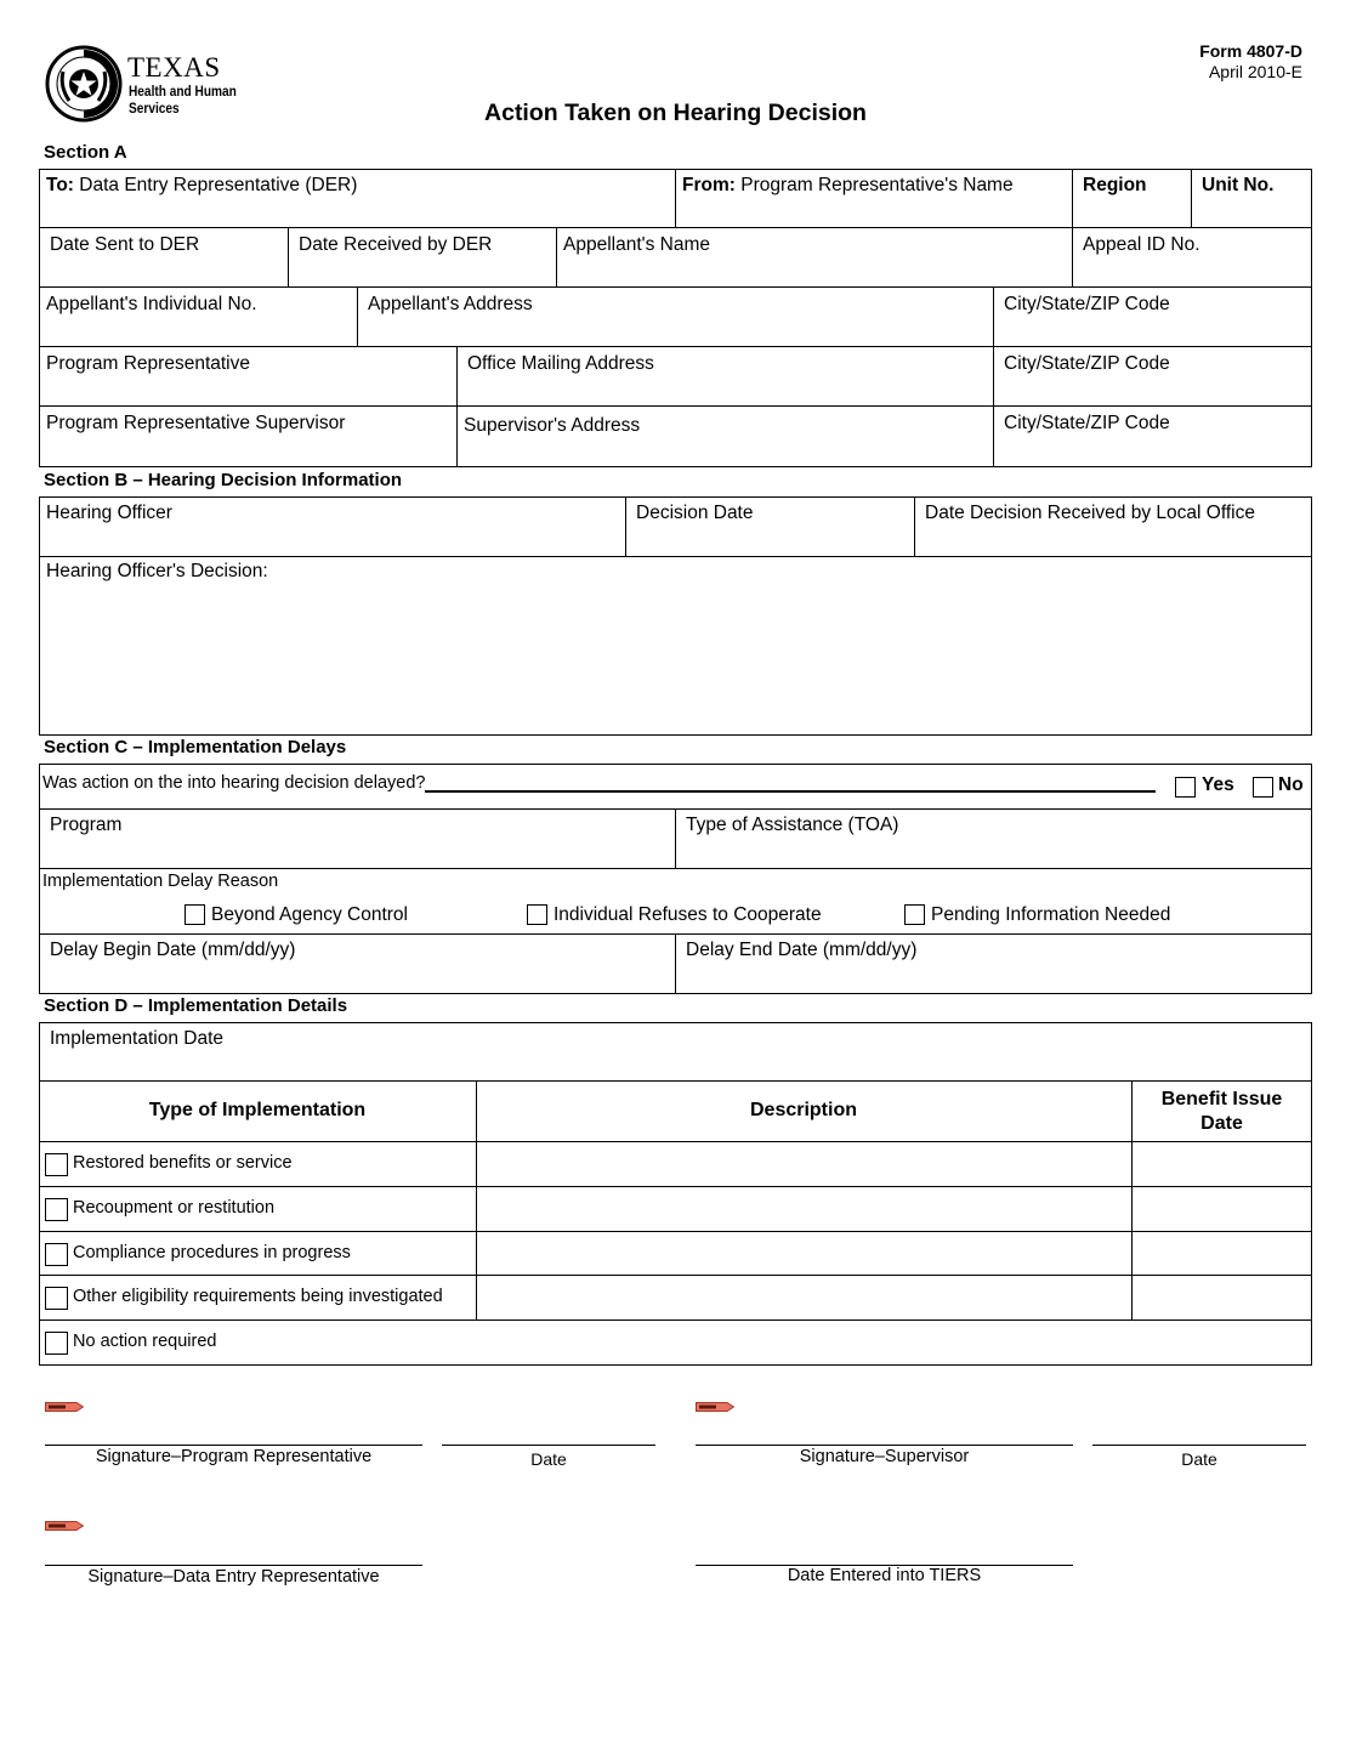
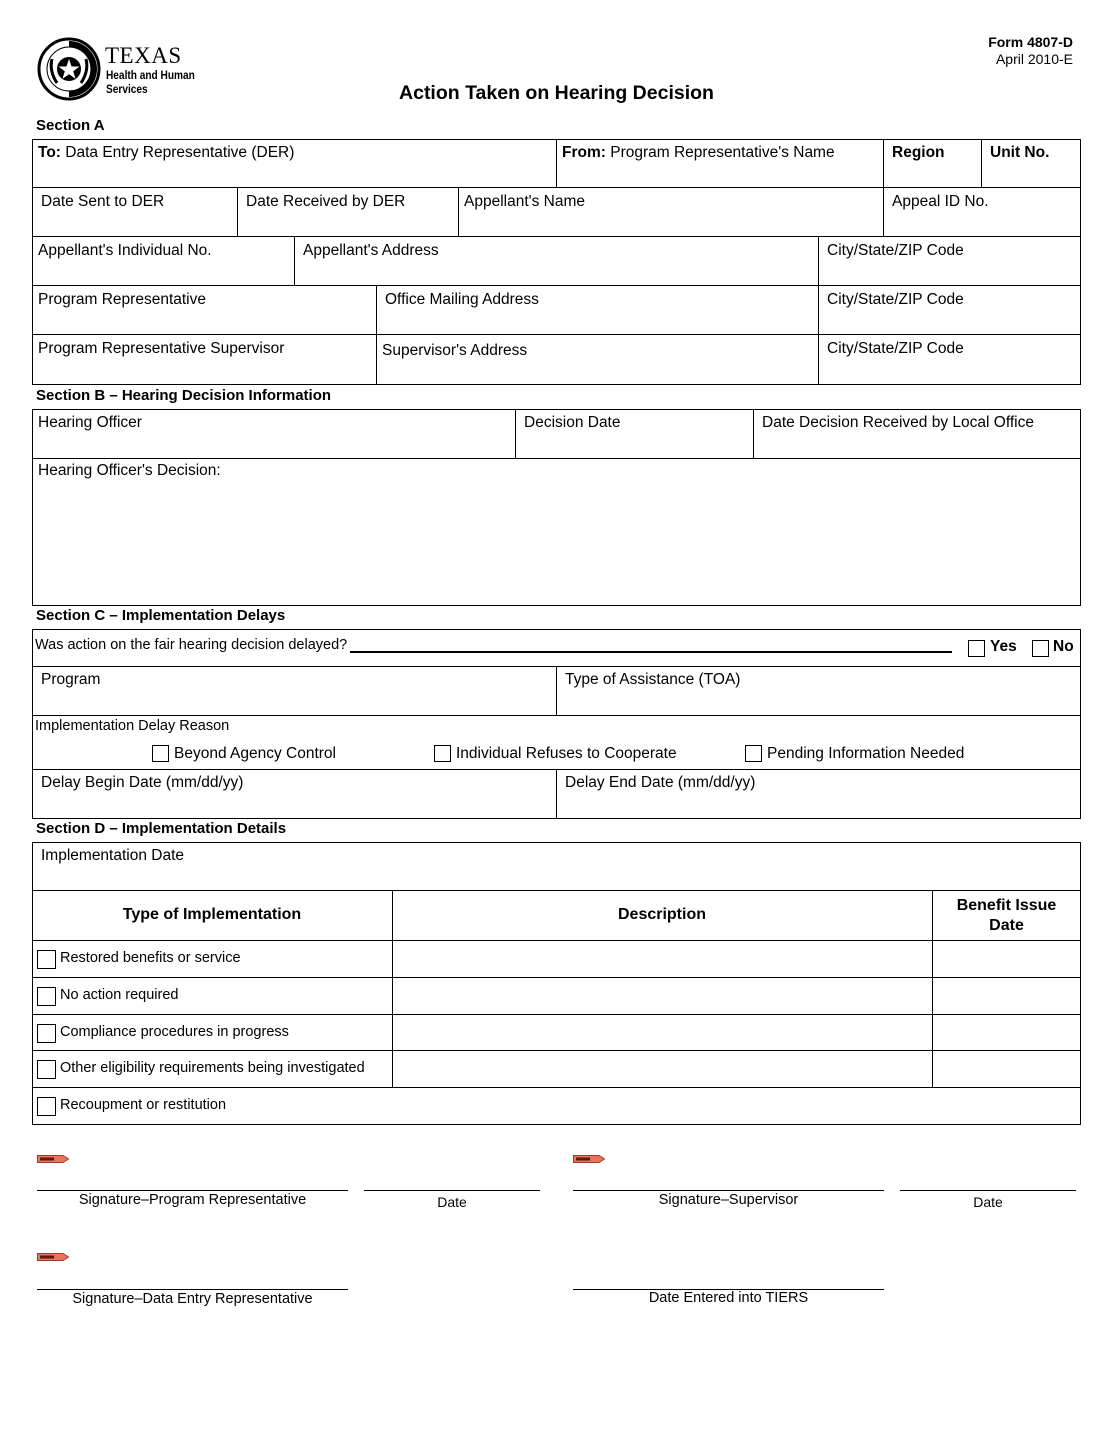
  TEXAS
  Health and Human
  Services
  Form 4807-D
  April 2010-E
  Action Taken on Hearing Decision
  Section A
  To: Data Entry Representative (DER)
  From: Program Representative's Name
  Region
  Unit No.
  Date Sent to DER
  Date Received by DER
  Appellant's Name
  Appeal ID No.
  Appellant's Individual No.
  Appellant's Address
  City/State/ZIP Code
  Program Representative
  Office Mailing Address
  City/State/ZIP Code
  Program Representative Supervisor
  Supervisor's Address
  City/State/ZIP Code
  Section B – Hearing Decision Information
  Hearing Officer
  Decision Date
  Date Decision Received by Local Office
  Hearing Officer's Decision:
  Section C – Implementation Delays
- Was action on the into hearing decision delayed?
+ Was action on the fair hearing decision delayed?
  Yes
  No
  Program
  Type of Assistance (TOA)
  Implementation Delay Reason
  Beyond Agency Control
  Individual Refuses to Cooperate
  Pending Information Needed
  Delay Begin Date (mm/dd/yy)
  Delay End Date (mm/dd/yy)
  Section D – Implementation Details
  Implementation Date
  Type of Implementation
  Description
  Benefit Issue
  Date
  Restored benefits or service
- Recoupment or restitution
+ No action required
  Compliance procedures in progress
  Other eligibility requirements being investigated
- No action required
+ Recoupment or restitution
  Signature–Program Representative
  Date
  Signature–Supervisor
  Date
  Signature–Data Entry Representative
  Date Entered into TIERS
